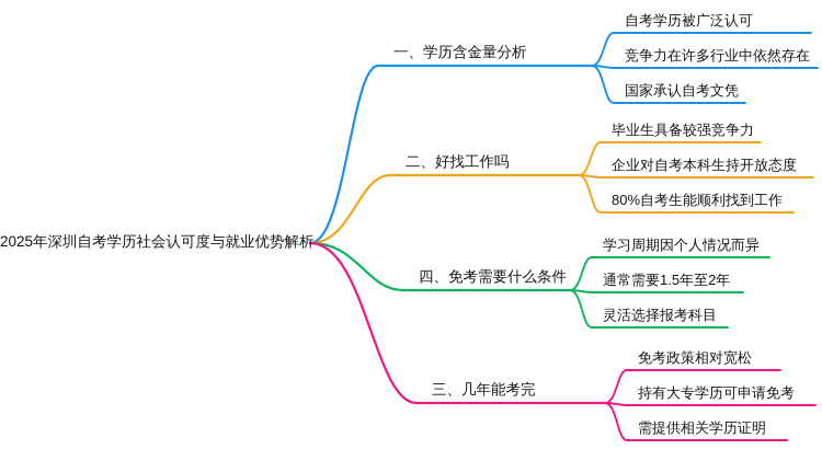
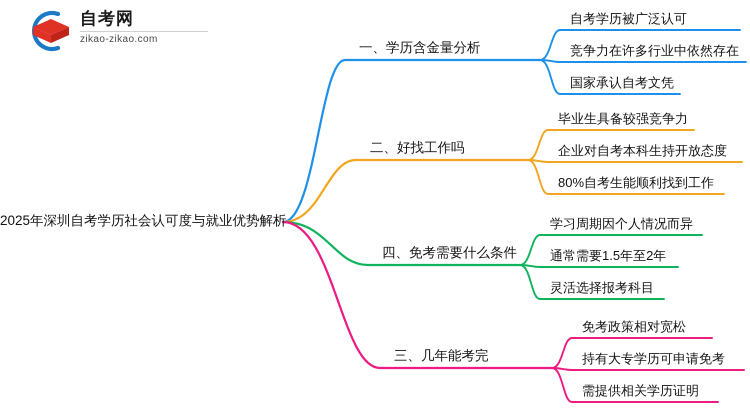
+ 自考网
+ zikao-zikao.com
  2025年深圳自考学历社会认可度与就业优势解析
  一、学历含金量分析
  自考学历被广泛认可
  竞争力在许多行业中依然存在
  国家承认自考文凭
  二、好找工作吗
  毕业生具备较强竞争力
  企业对自考本科生持开放态度
  80%自考生能顺利找到工作
  四、免考需要什么条件
  学习周期因个人情况而异
  通常需要1.5年至2年
  灵活选择报考科目
  三、几年能考完
  免考政策相对宽松
  持有大专学历可申请免考
  需提供相关学历证明
